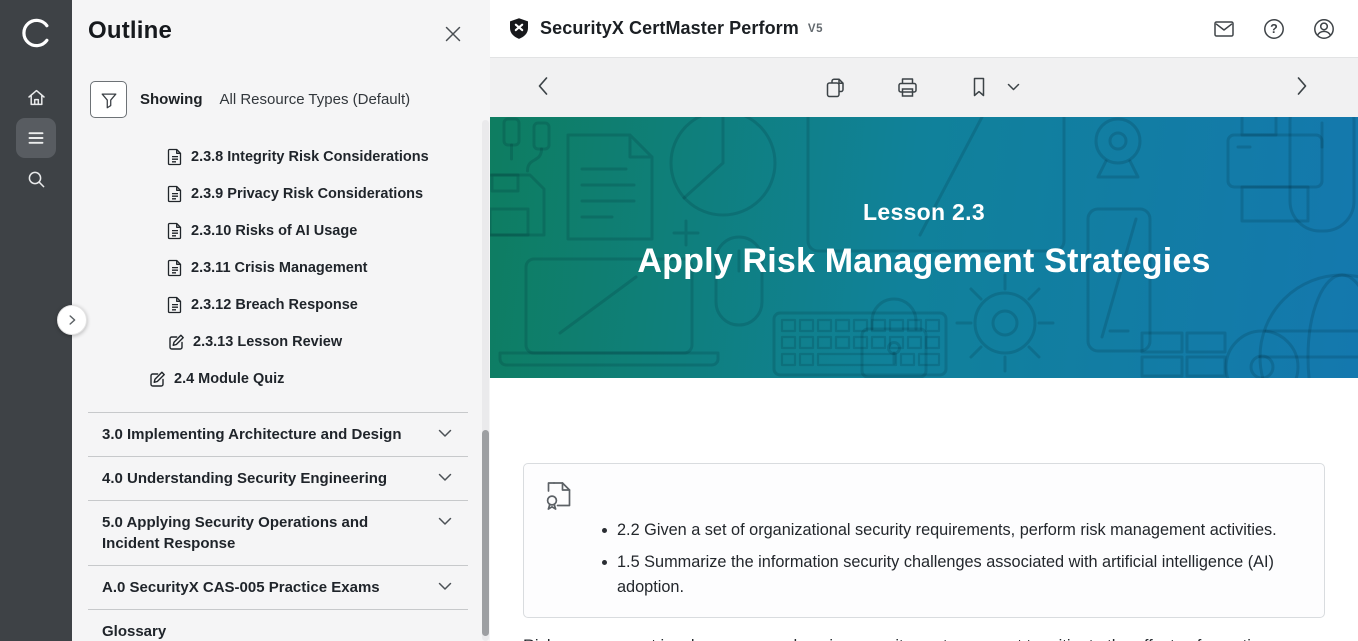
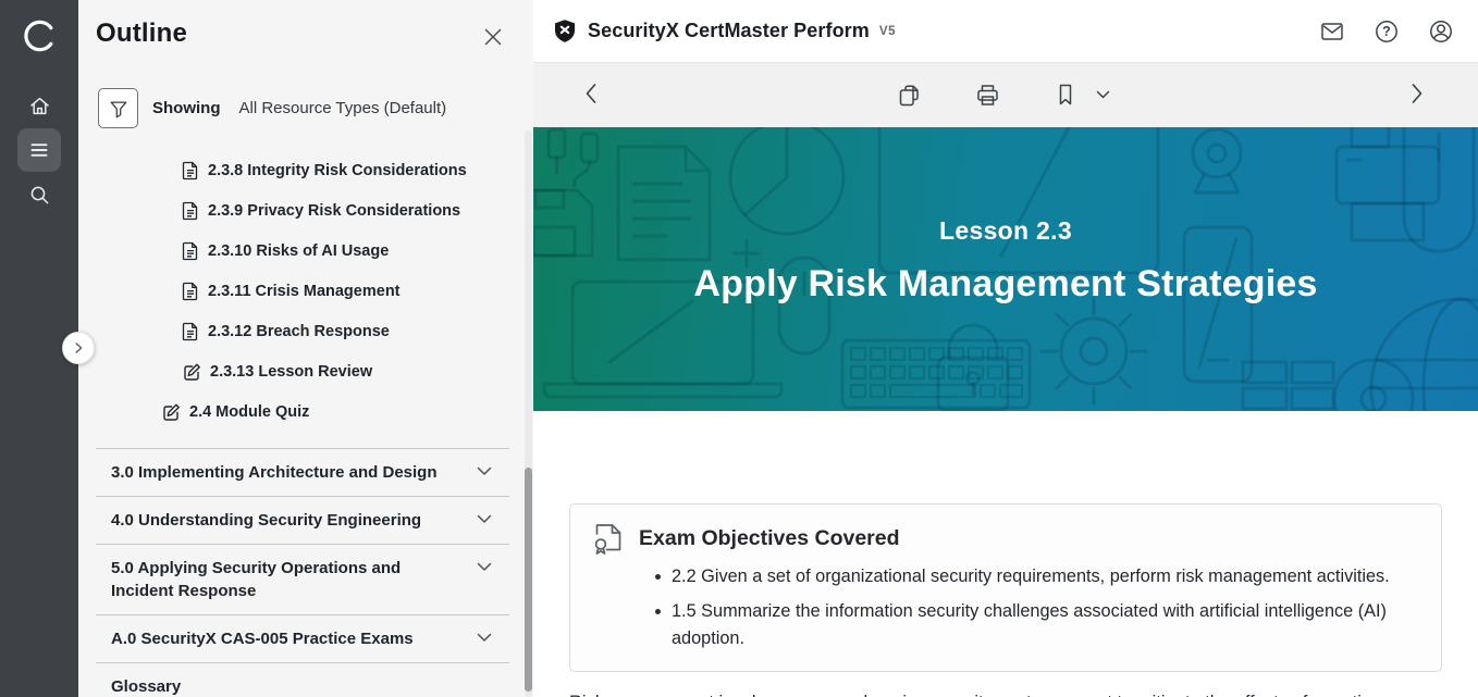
  Outline
  Showing
  All Resource Types (Default)
  2.3.8 Integrity Risk Considerations
  2.3.9 Privacy Risk Considerations
  2.3.10 Risks of AI Usage
  2.3.11 Crisis Management
  2.3.12 Breach Response
  2.3.13 Lesson Review
  2.4 Module Quiz
  3.0 Implementing Architecture and Design
  4.0 Understanding Security Engineering
  5.0 Applying Security Operations and Incident Response
  A.0 SecurityX CAS-005 Practice Exams
  Glossary
  SecurityX CertMaster Perform
  V5
  ?
  Lesson 2.3
  Apply Risk Management Strategies
+ Exam Objectives Covered
  2.2 Given a set of organizational security requirements, perform risk management activities.
  1.5 Summarize the information security challenges associated with artificial intelligence (AI) adoption.
